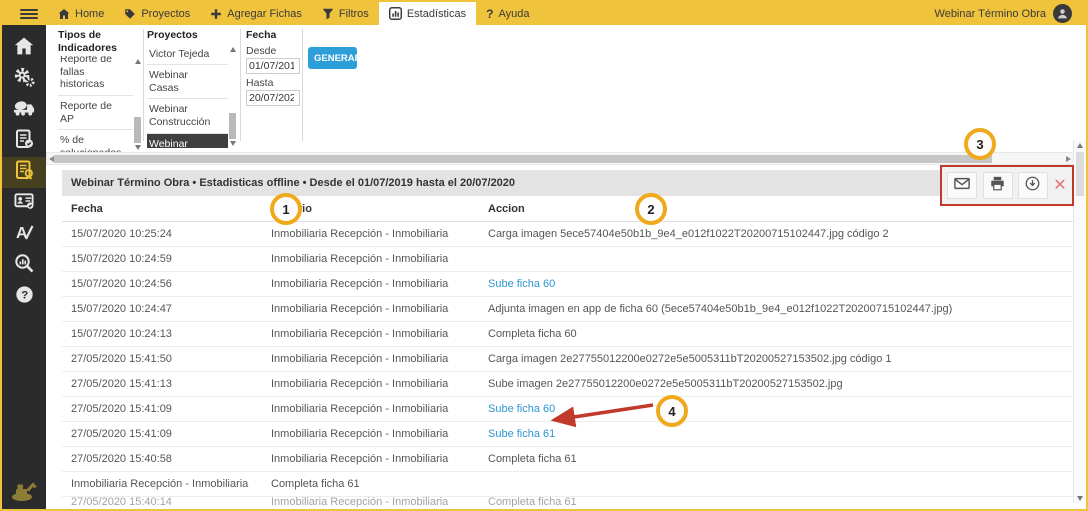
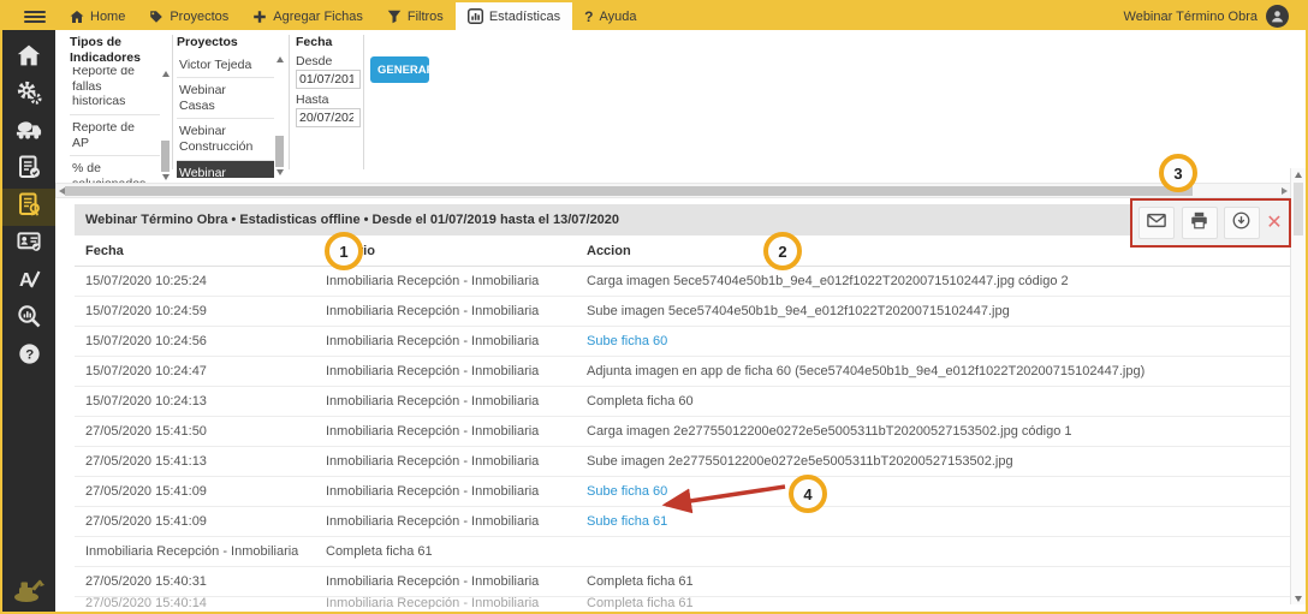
  Home
  Proyectos
  Agregar Fichas
  Filtros
  Estadísticas
  ?
  Ayuda
  Webinar Término Obra
  A
  ?
  Tipos de Indicadores
  Reporte de fallas historicas
  Reporte de AP
  Proyectos
  Victor Tejeda
  Webinar Casas
  Webinar Construcción
  Fecha
  Desde
  01/07/201
  Hasta
  20/07/202
  GENERAR
  ✕
- Webinar Término Obra • Estadisticas offline • Desde el 01/07/2019 hasta el 20/07/2020
+ Webinar Término Obra • Estadisticas offline • Desde el 01/07/2019 hasta el 13/07/2020
  Fecha
  Accion
  15/07/2020 10:25:24
  Inmobiliaria Recepción - Inmobiliaria
  Carga imagen 5ece57404e50b1b_9e4_e012f1022T20200715102447.jpg código 2
  15/07/2020 10:24:59
  Inmobiliaria Recepción - Inmobiliaria
+ Sube imagen 5ece57404e50b1b_9e4_e012f1022T20200715102447.jpg
  15/07/2020 10:24:56
  Inmobiliaria Recepción - Inmobiliaria
  Sube ficha 60
  15/07/2020 10:24:47
  Inmobiliaria Recepción - Inmobiliaria
  Adjunta imagen en app de ficha 60 (5ece57404e50b1b_9e4_e012f1022T20200715102447.jpg)
  15/07/2020 10:24:13
  Inmobiliaria Recepción - Inmobiliaria
  Completa ficha 60
  27/05/2020 15:41:50
  Inmobiliaria Recepción - Inmobiliaria
  Carga imagen 2e27755012200e0272e5e5005311bT20200527153502.jpg código 1
  27/05/2020 15:41:13
  Inmobiliaria Recepción - Inmobiliaria
  Sube imagen 2e27755012200e0272e5e5005311bT20200527153502.jpg
  27/05/2020 15:41:09
  Inmobiliaria Recepción - Inmobiliaria
  Sube ficha 60
  27/05/2020 15:41:09
  Inmobiliaria Recepción - Inmobiliaria
  Sube ficha 61
- 27/05/2020 15:40:58
  Inmobiliaria Recepción - Inmobiliaria
  Completa ficha 61
+ 27/05/2020 15:40:31
  Inmobiliaria Recepción - Inmobiliaria
  Completa ficha 61
  27/05/2020 15:40:14
  Inmobiliaria Recepción - Inmobiliaria
  Completa ficha 61
  1
  2
  3
  4
